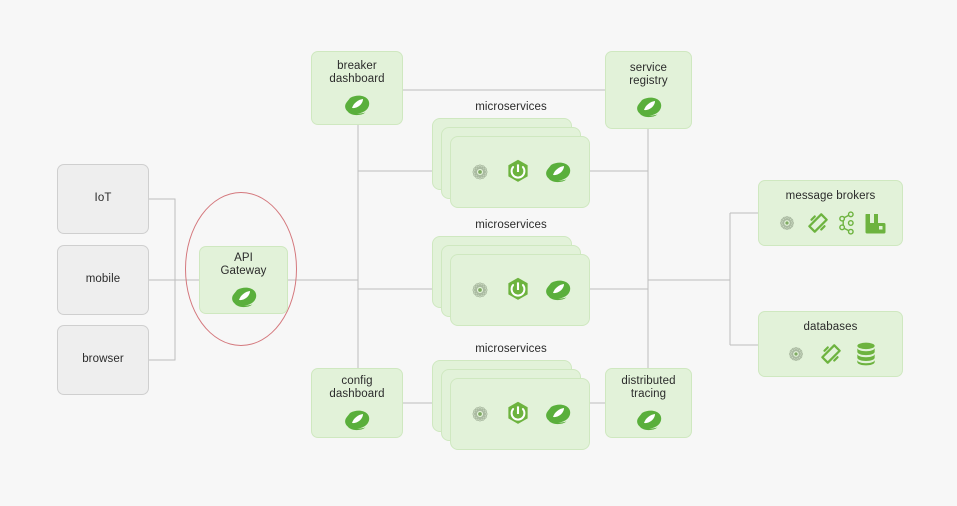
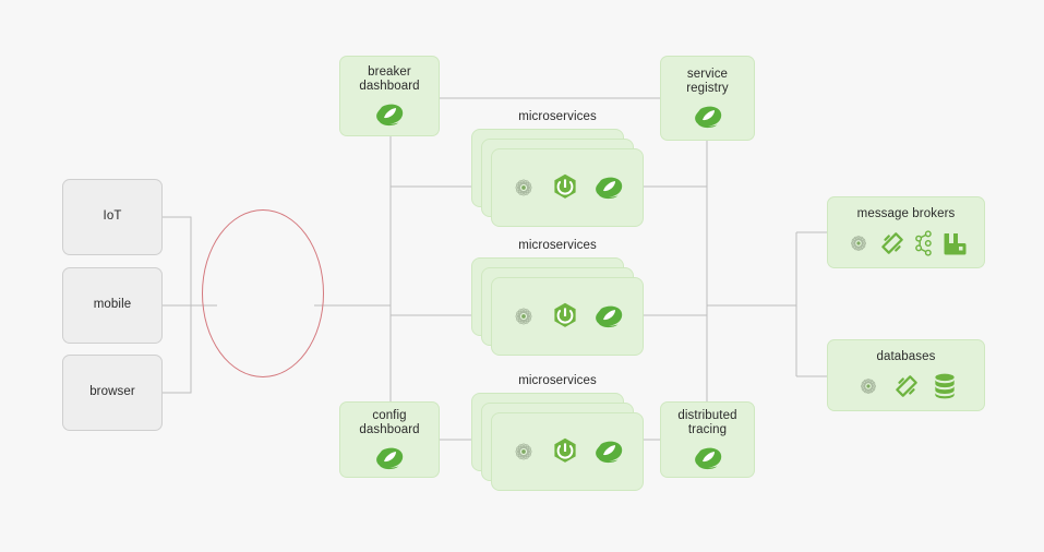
  IoT
  mobile
  browser
- API
- Gateway
  breaker
  dashboard
  service
  registry
  config
  dashboard
  distributed
  tracing
  microservices
  microservices
  microservices
  message brokers
  databases
